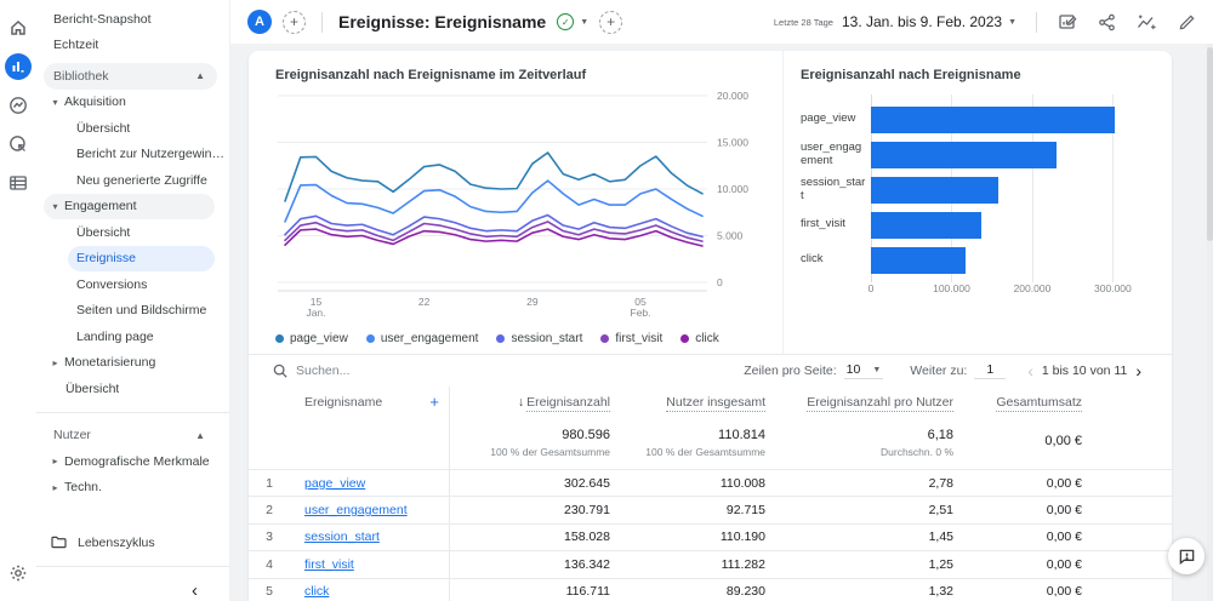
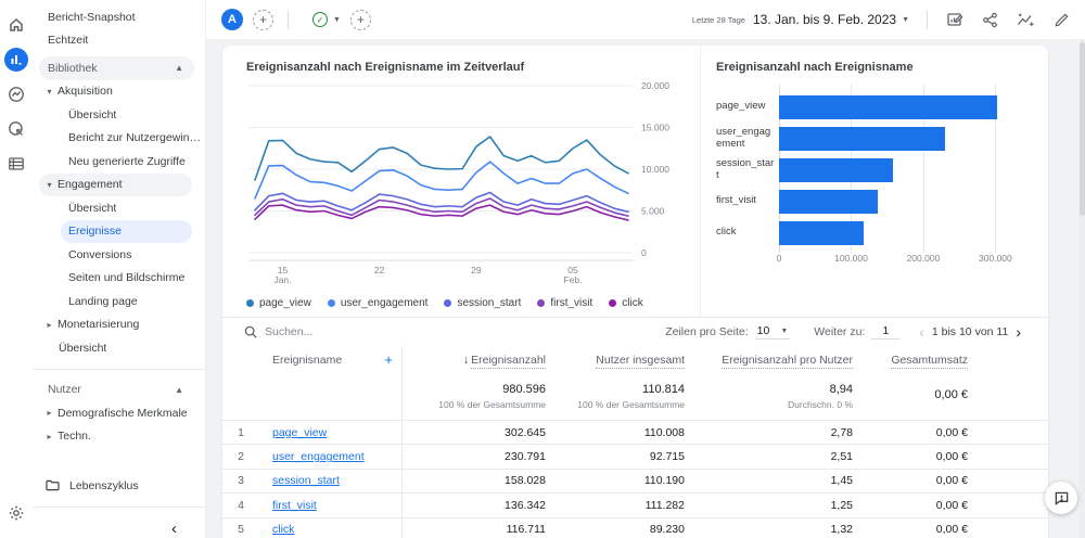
  Bericht-Snapshot
  Echtzeit
  Bibliothek
  ▲
  ▾
  Akquisition
  Übersicht
  Bericht zur Nutzergewinnu
  Neu generierte Zugriffe
  ▾
  Engagement
  Übersicht
  Ereignisse
  Conversions
  Seiten und Bildschirme
  Landing page
  ▸
  Monetarisierung
  Übersicht
  Nutzer
  ▲
  ▸
  Demografische Merkmale
  ▸
  Techn.
  Lebenszyklus
  ‹
  A
  +
- Ereignisse: Ereignisname
  ✓
  +
  Letzte 28 Tage
  13. Jan. bis 9. Feb. 2023
  Ereignisanzahl nach Ereignisname im Zeitverlauf
  0
  5.000
  10.000
  15.000
  20.000
  15
  Jan.
  22
  29
  05
  Feb.
  page_view
  user_engagement
  session_start
  first_visit
  click
  Ereignisanzahl nach Ereignisname
  page_view
  user_engagement
  session_start
  first_visit
  click
  0
  100.000
  200.000
  300.000
  Suchen...
  Zeilen pro Seite:
  10
  Weiter zu:
  1
  ‹
  1 bis 10 von 11
  ›
  Ereignisname
  +
  ↓ Ereignisanzahl
  Nutzer insgesamt
  Ereignisanzahl pro Nutzer
  Gesamtumsatz
  980.596
  100 % der Gesamtsumme
  110.814
  100 % der Gesamtsumme
- 6,18
+ 8,94
  Durchschn. 0 %
  0,00 €
  1
  page_view
  302.645
  110.008
  2,78
  0,00 €
  2
  user_engagement
  230.791
  92.715
  2,51
  0,00 €
  3
  session_start
  158.028
  110.190
  1,45
  0,00 €
  4
  first_visit
  136.342
  111.282
  1,25
  0,00 €
  5
  click
  116.711
  89.230
  1,32
  0,00 €
